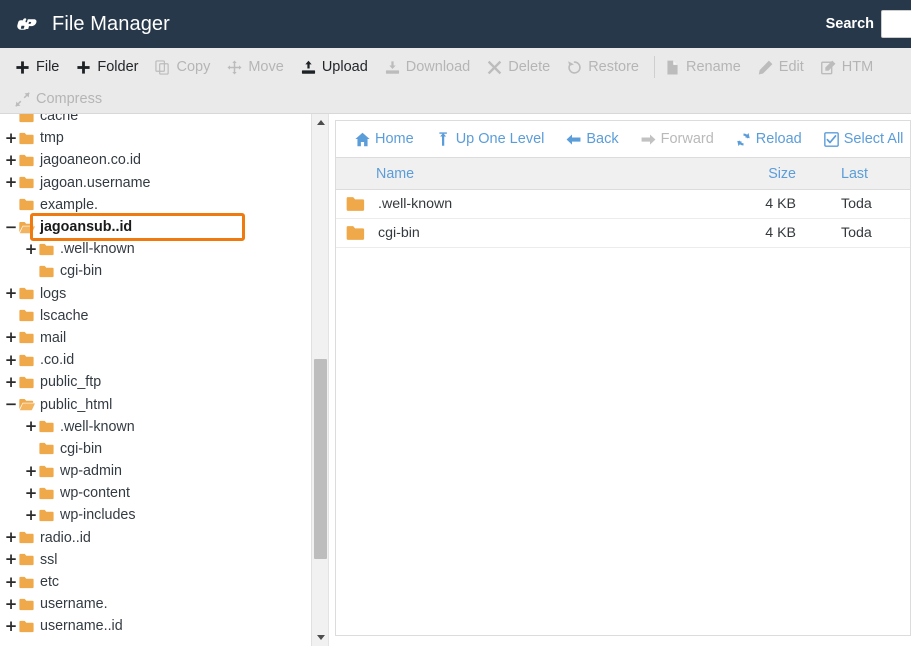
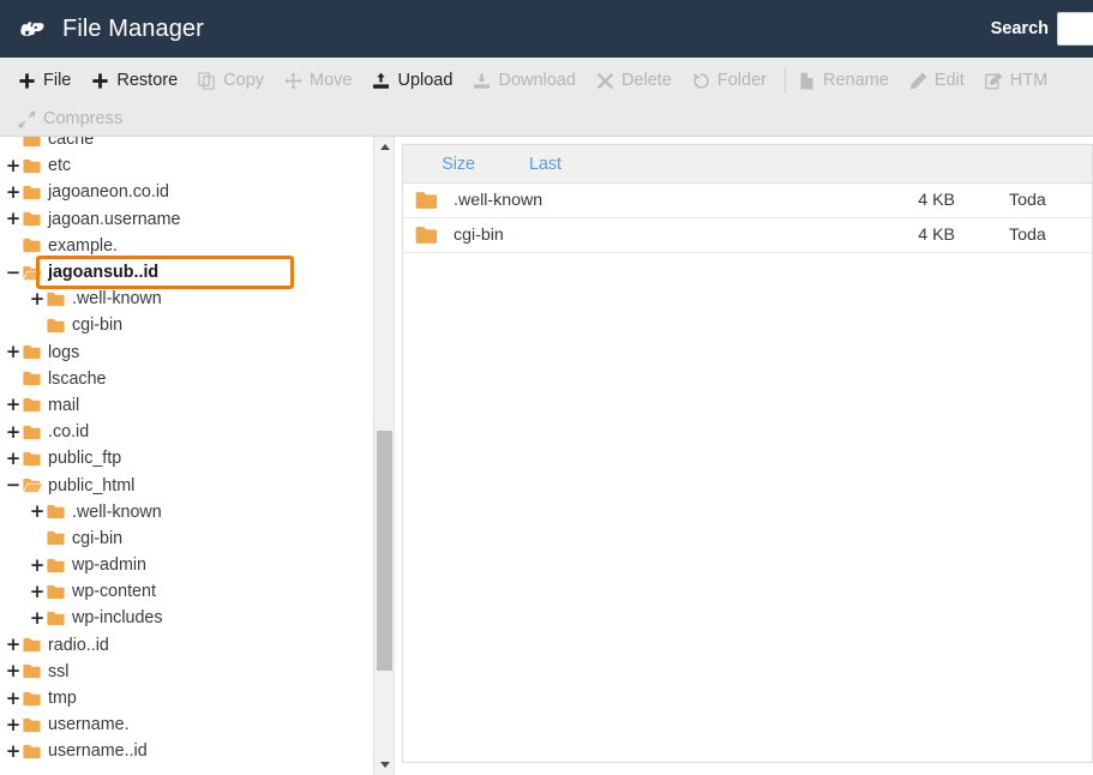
  File Manager
  Search
  File
- Folder
+ Restore
  Copy
  Move
  Upload
  Download
  Delete
- Restore
+ Folder
  Rename
  Edit
  HTM
  Compress
  +
  cache
  +
- tmp
+ etc
  +
  jagoaneon
  .co.id
  +
  jagoan.username
  example.
  −
  jagoansub.
  .id
  +
  .well-known
  cgi-bin
  +
  logs
  lscache
  +
  mail
  +
  .co.id
  +
  public_ftp
  −
  public_html
  +
  .well-known
  cgi-bin
  +
  wp-admin
  +
  wp-content
  +
  wp-includes
  +
  radio.
  .id
  +
  ssl
  +
- etc
+ tmp
  +
  username.
  +
  username.
  .id
- Home
- Up One Level
- Back
- Forward
- Reload
- Select All
- Name
  Size
  Last
  .well-known
  4 KB
  Toda
  cgi-bin
  4 KB
  Toda
